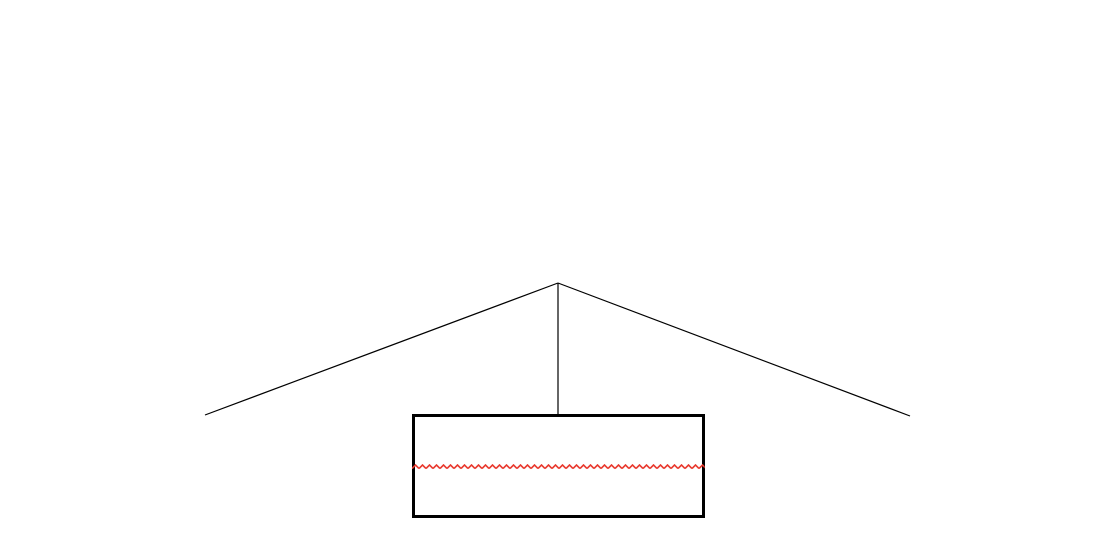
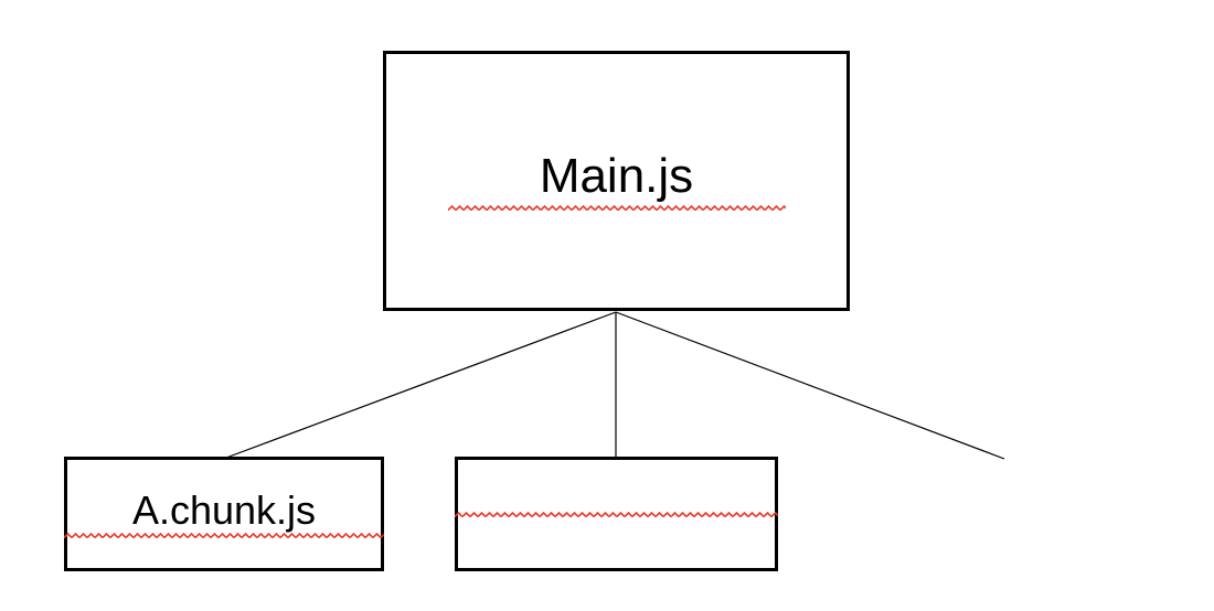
+ Main.js
+ A.chunk.js
